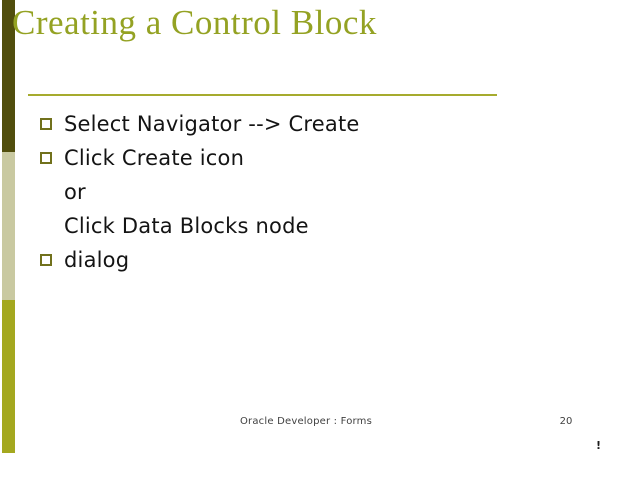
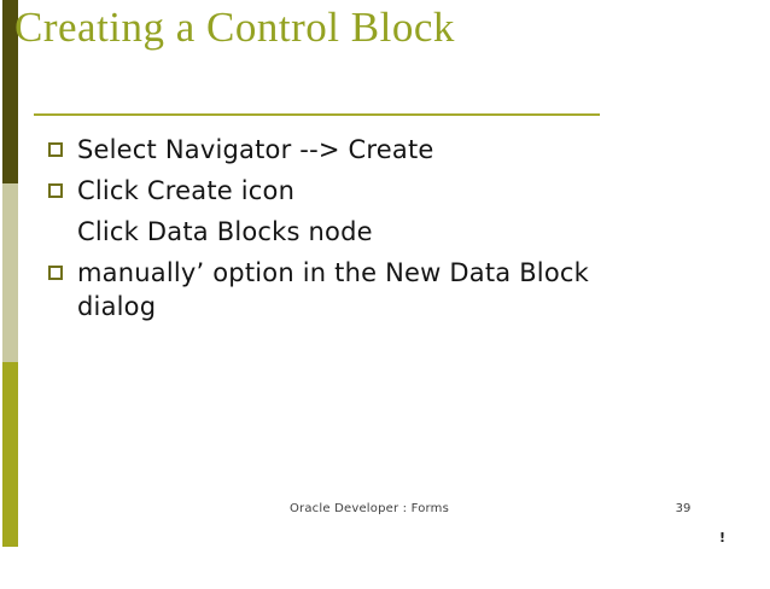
  Creating a Control Block
  Select Navigator --> Create
  Click Create icon
- or
  Click Data Blocks node
+ manually’ option in the New Data Block
  dialog
  Oracle Developer : Forms
- 20
+ 39
  !
